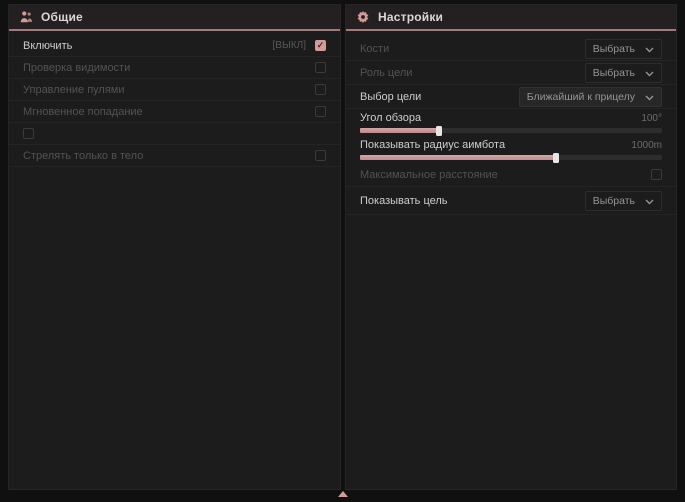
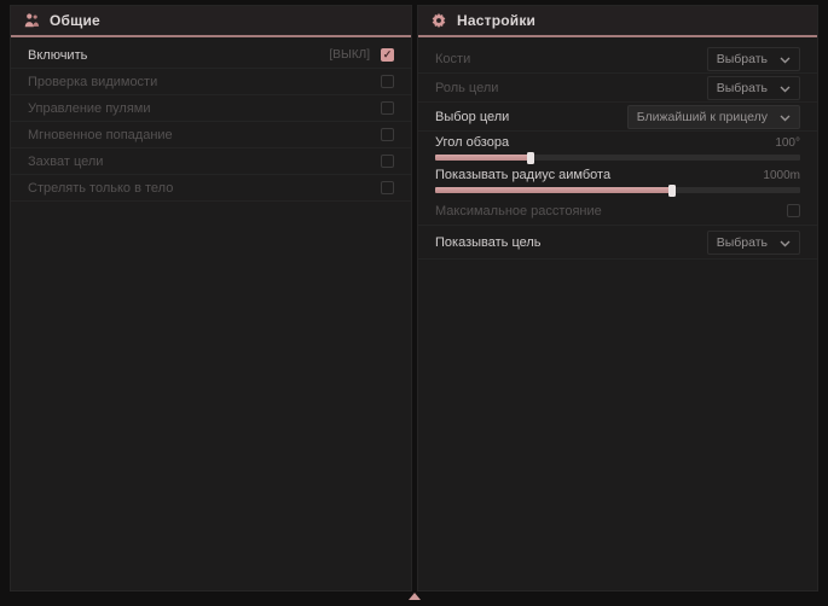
  Общие
  Включить
  [ВЫКЛ]
  ✓
  Проверка видимости
  Управление пулями
  Мгновенное попадание
+ Захват цели
  Стрелять только в тело
  Настройки
  Кости
  Выбрать
  Роль цели
  Выбрать
  Выбор цели
  Ближайший к прицелу
  Угол обзора
  100°
  Показывать радиус аимбота
  1000m
  Максимальное расстояние
  Показывать цель
  Выбрать
